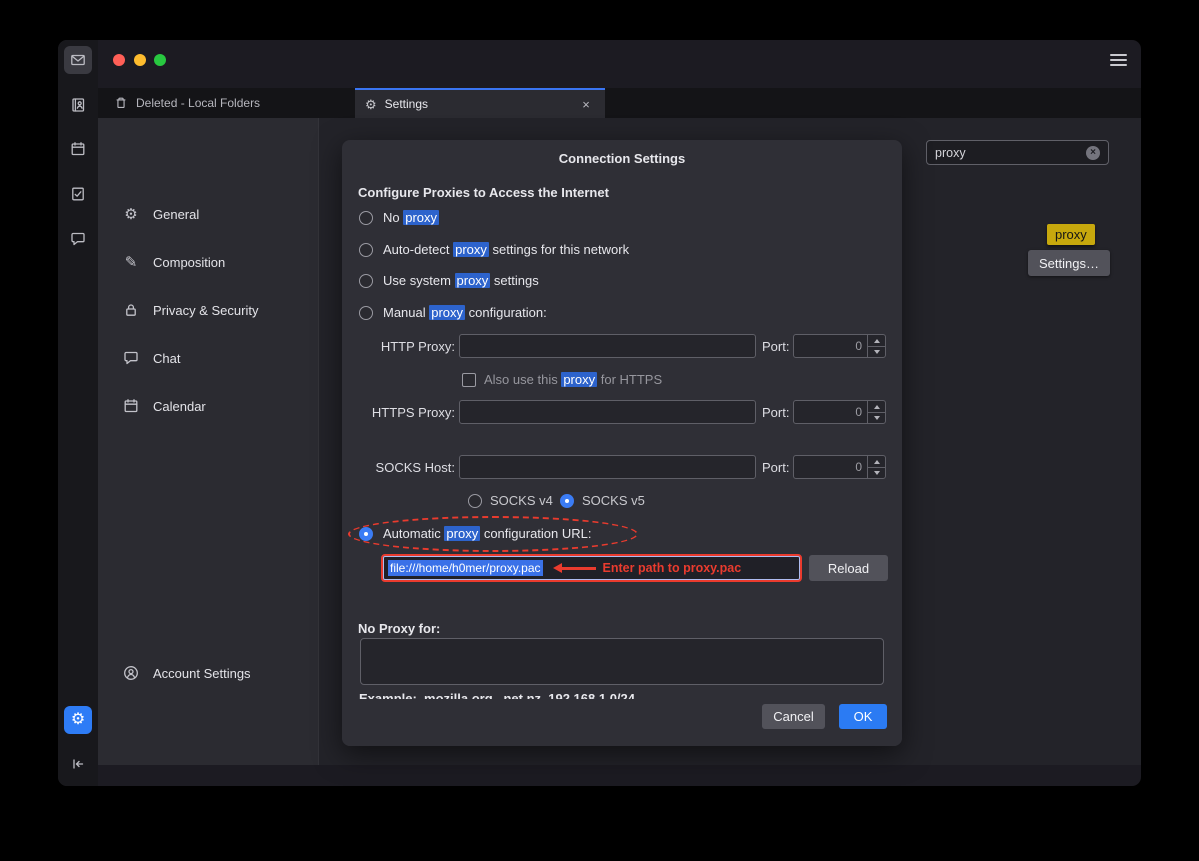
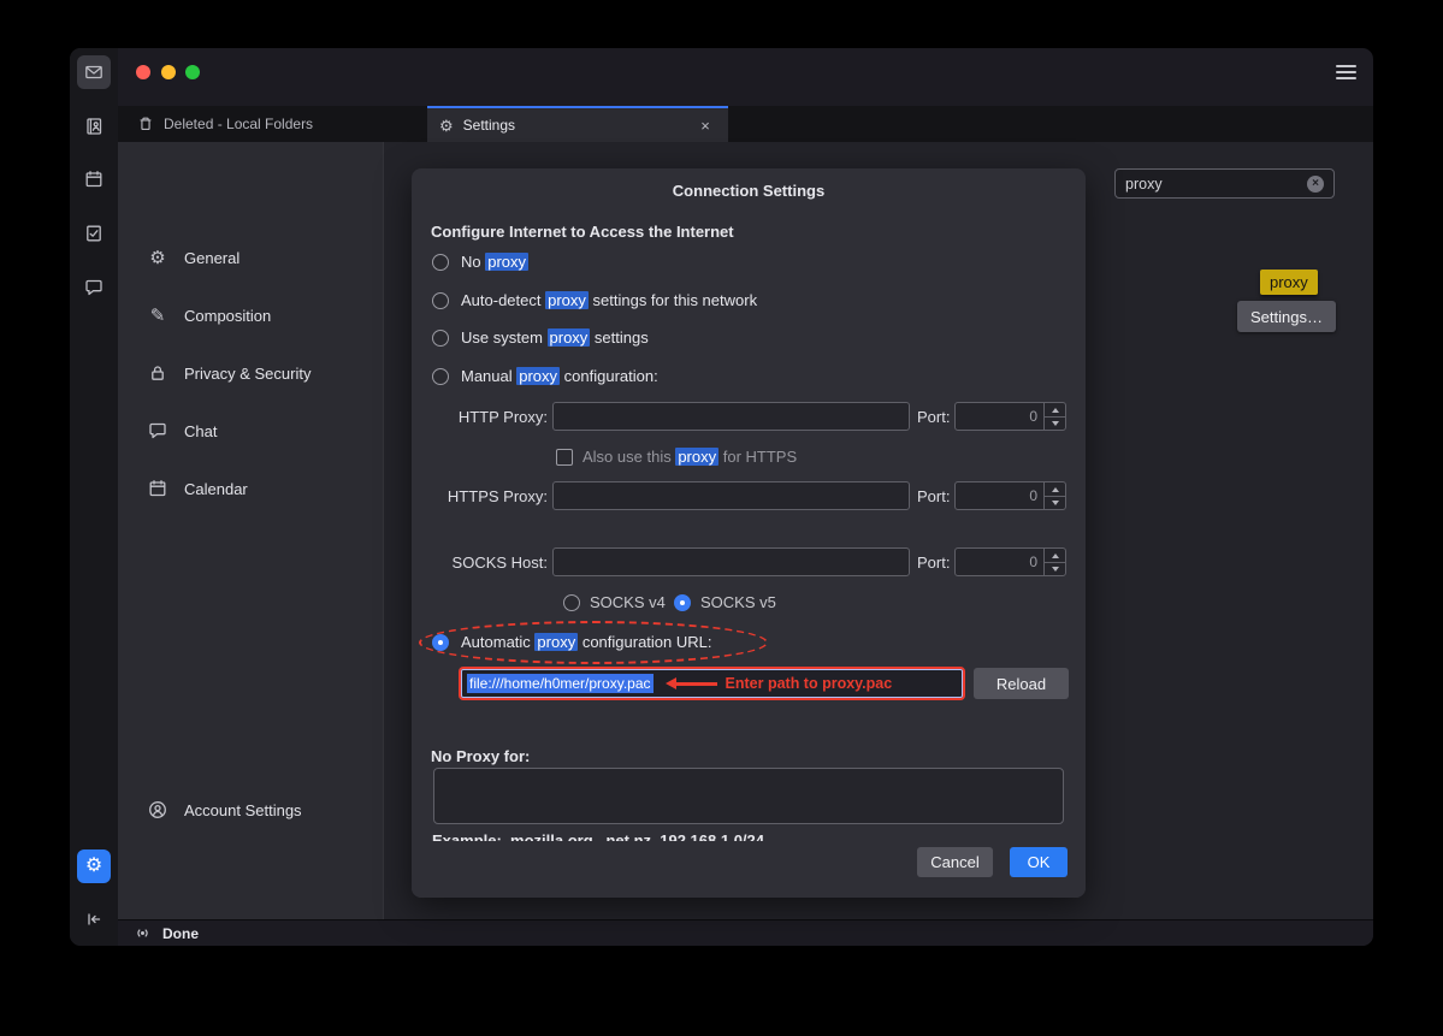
  ⚙
  Deleted - Local Folders
  ⚙
  Settings
  ×
  ⚙
  General
  ✎
  Composition
  Privacy & Security
  Chat
  Calendar
  Account Settings
  proxy
  ×
  proxy
  Settings…
  Connection Settings
- Configure Proxies to Access the Internet
+ Configure Internet to Access the Internet
  No proxy
  Auto-detect proxy settings for this network
  Use system proxy settings
  Manual proxy configuration:
  HTTP Proxy:
  Port:
  0
  Also use this proxy for HTTPS
  HTTPS Proxy:
  Port:
  0
  SOCKS Host:
  Port:
  0
  SOCKS v4
  SOCKS v5
  Automatic proxy configuration URL:
  file:///home/h0mer/proxy.pac
  Enter path to proxy.pac
  Reload
  No Proxy for:
  Cancel
  OK
+ Done
